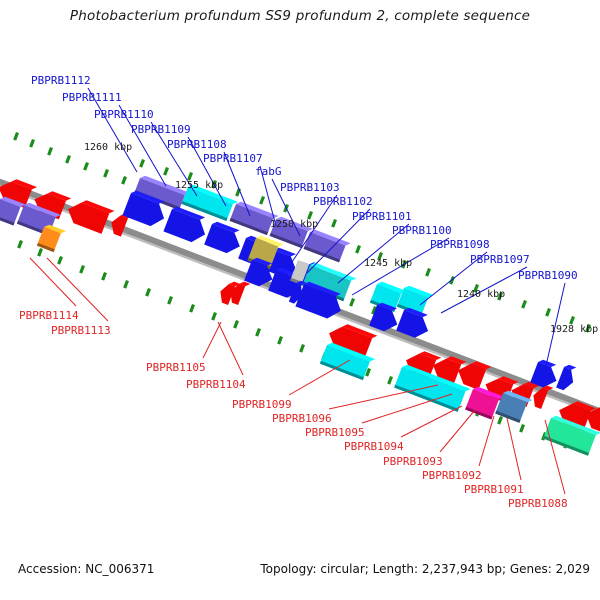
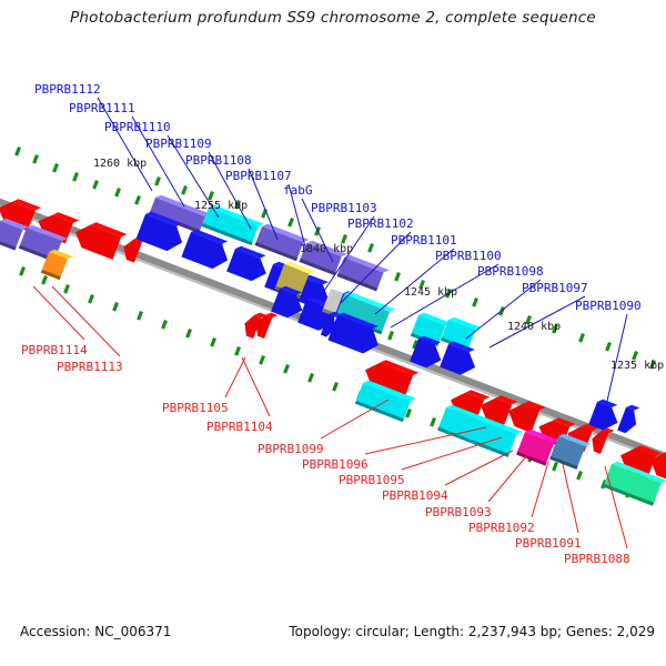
- Photobacterium profundum SS9 profundum 2, complete sequence
+ Photobacterium profundum SS9 chromosome 2, complete sequence
  PBPRB1112
  PBPRB1111
  PBPRB1110
  PBPRB1109
  PBPRB1108
  PBPRB1107
  fabG
  PBPRB1103
  PBPRB1102
  PBPRB1101
  PBPRB1100
  PBPRB1098
  PBPRB1097
  PBPRB1090
  PBPRB1114
  PBPRB1113
  PBPRB1105
  PBPRB1104
  PBPRB1099
  PBPRB1096
  PBPRB1095
  PBPRB1094
  PBPRB1093
  PBPRB1092
  PBPRB1091
  PBPRB1088
  1260 kbp
  1255 kbp
- 1250 kbp
+ 1840 kbp
  1245 kbp
  1240 kbp
- 1928 kbp
+ 1235 kbp
  Accession: NC_006371
  Topology: circular; Length: 2,237,943 bp; Genes: 2,029
